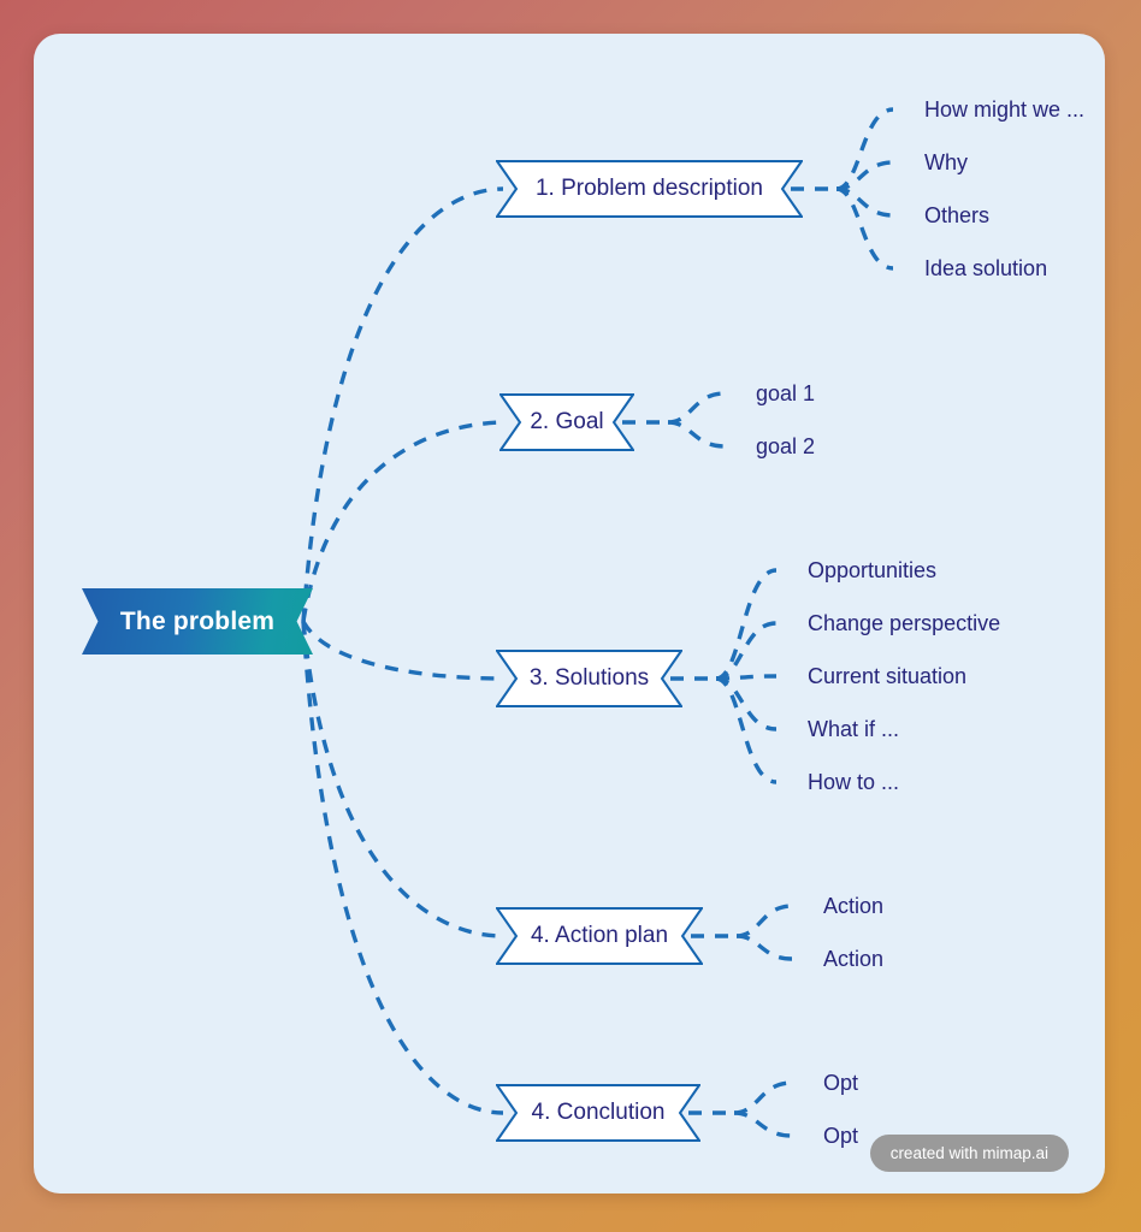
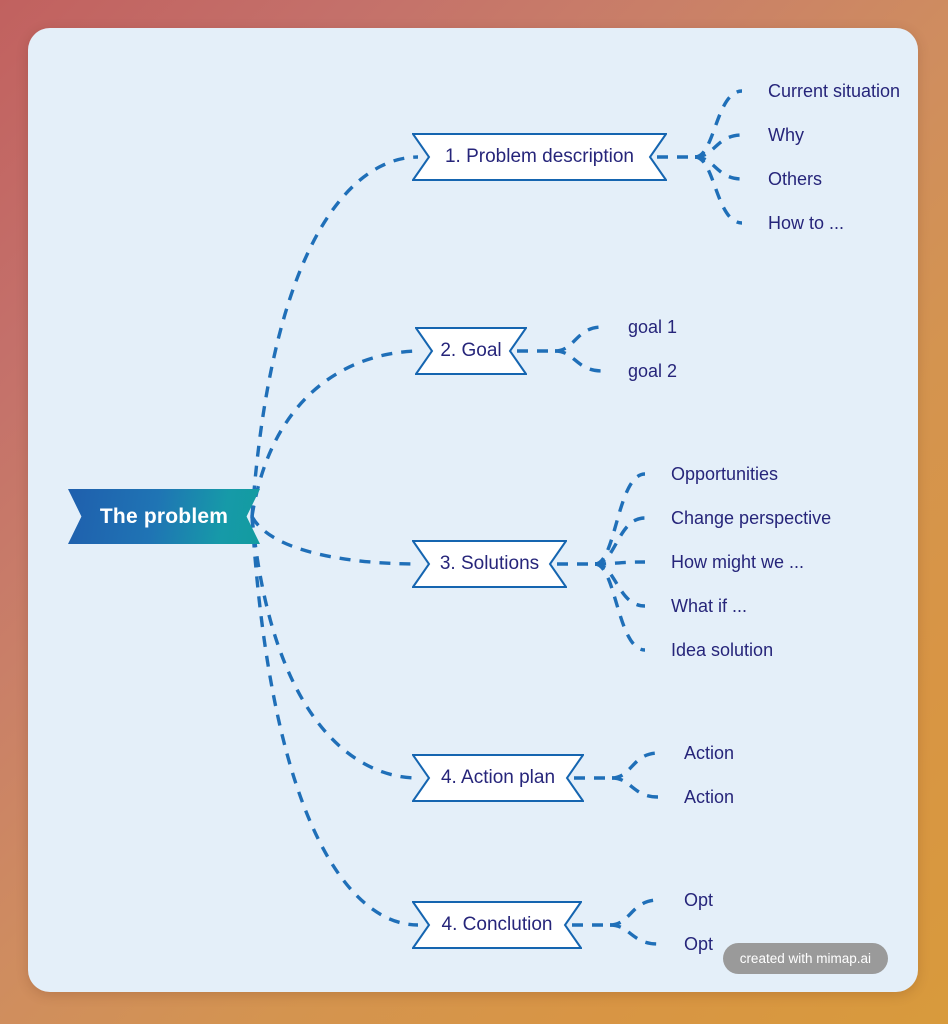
  The problem
  1. Problem description
- How might we ...
+ Current situation
  Why
  Others
- Idea solution
+ How to ...
  2. Goal
  goal 1
  goal 2
  3. Solutions
  Opportunities
  Change perspective
- Current situation
+ How might we ...
  What if ...
- How to ...
+ Idea solution
  4. Action plan
  Action
  Action
  4. Conclution
  Opt
  Opt
  created with mimap.ai
